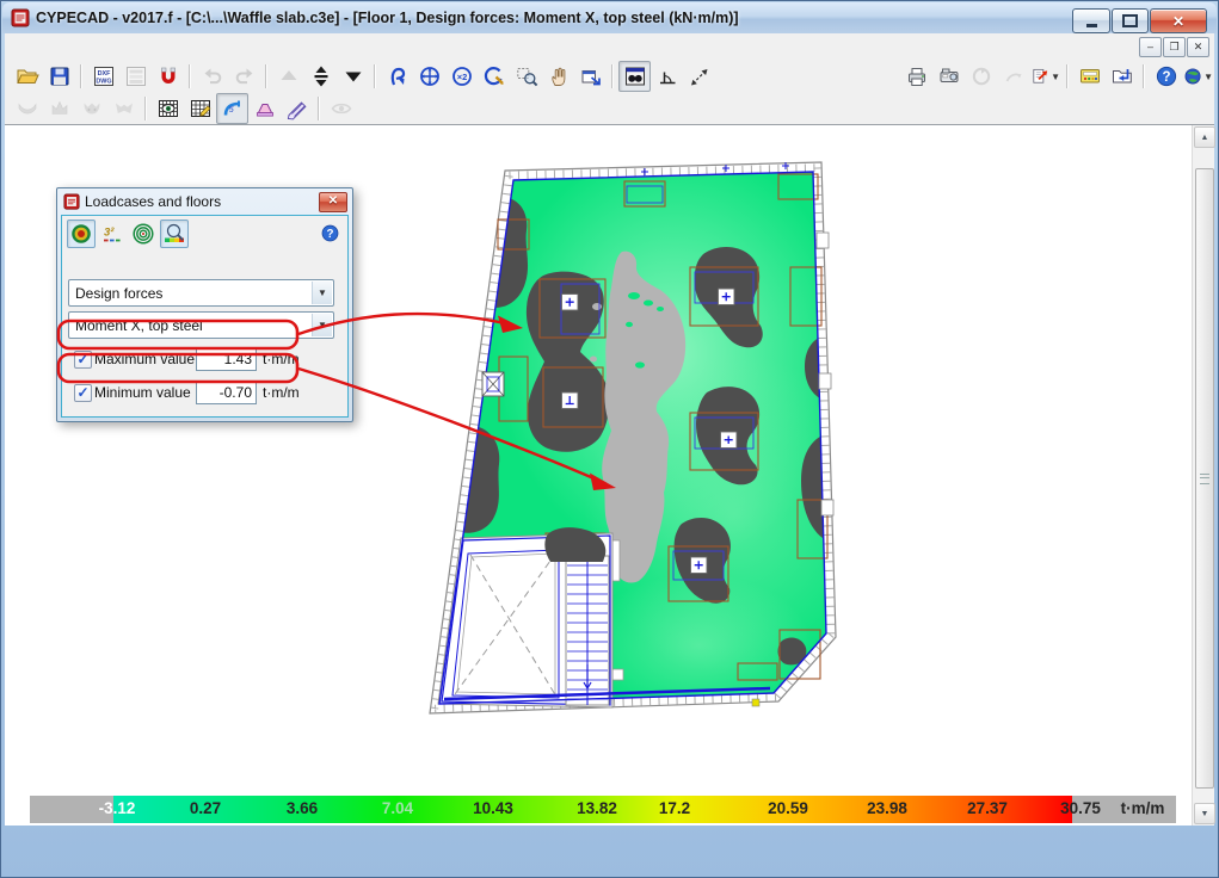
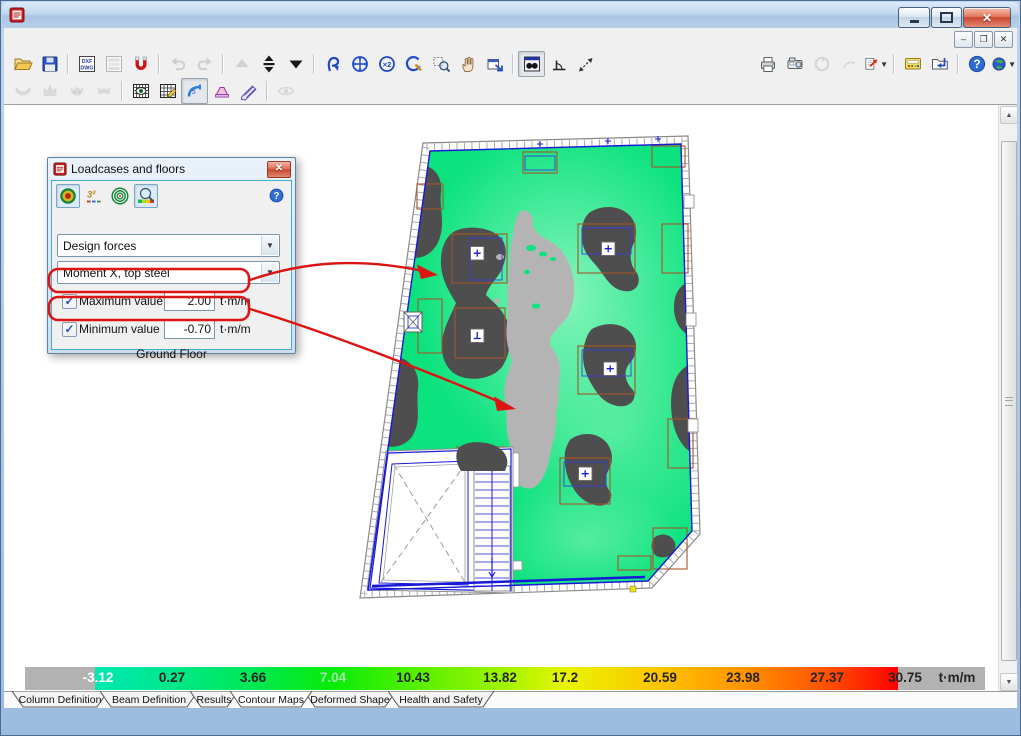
- CYPECAD - v2017.f - [C:\...\Waffle slab.c3e] - [Floor 1, Design forces: Moment X, top steel (kN·m/m)]
  ✕
  ‒
  ❐
  ✕
  ×2
  ▼
  ?
  ▼
  -3.12
  0.27
  3.66
  7.04
  10.43
  13.82
  17.2
  20.59
  23.98
  27.37
  30.75
  t·m/m
  Loadcases and floors
  ✕
  3²
  ?
  Design forces
  ▼
  Moment X, top steel
  ▼
  Maximum value
- 1.43
+ 2.00
  t·m/m
  Minimum value
  -0.70
  t·m/m
+ Ground Floor
+ Column Definition
+ Beam Definition
+ Results
+ Deformed Shape
+ Health and Safety
+ Contour Maps
